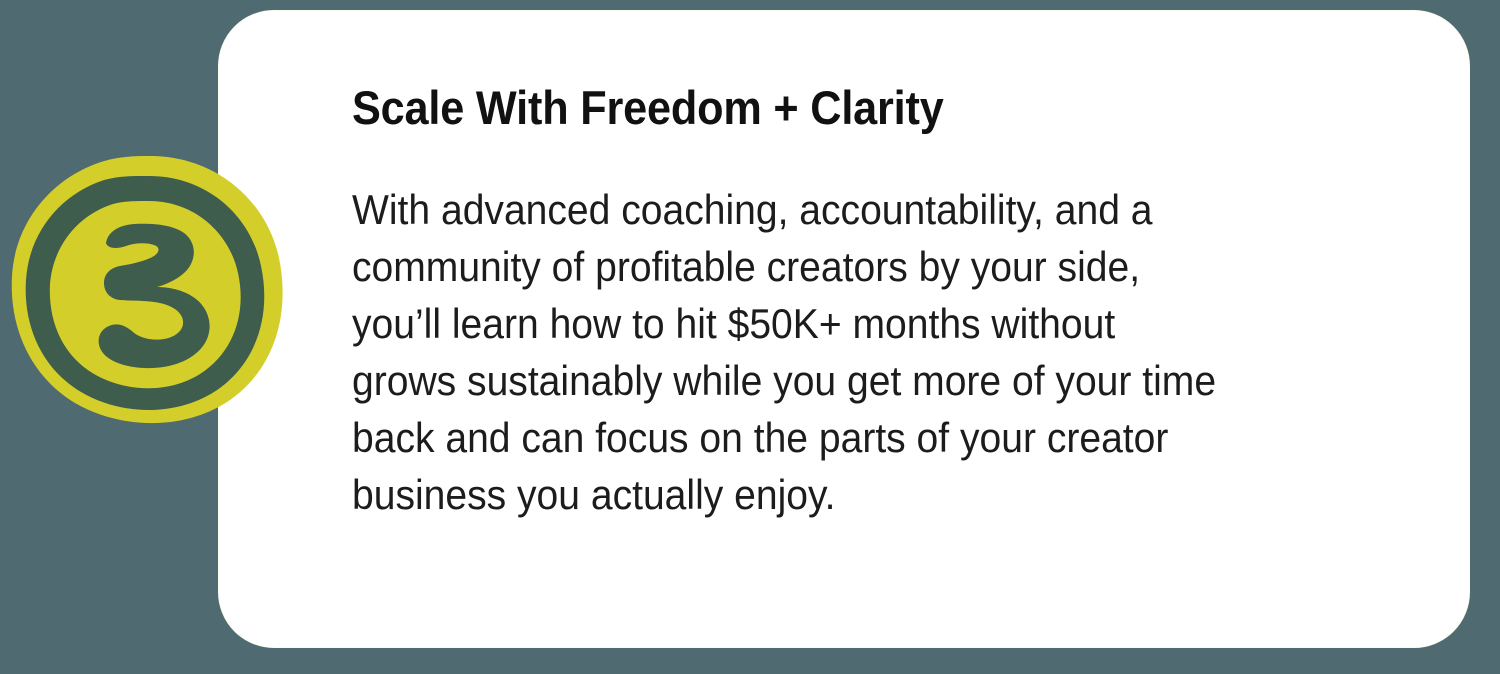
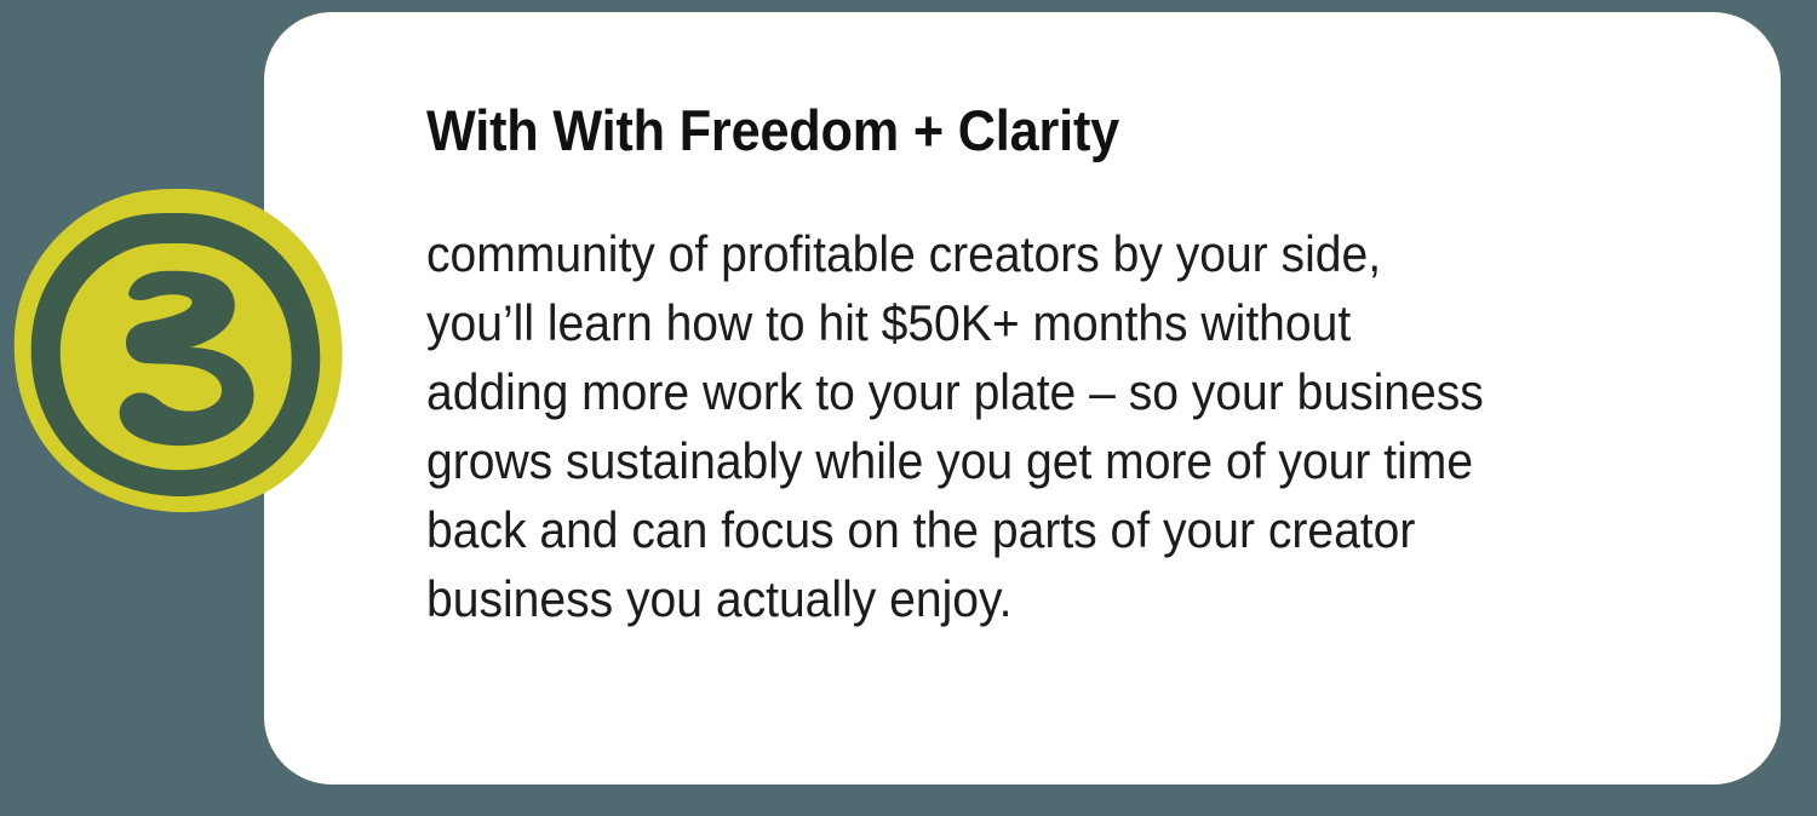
- Scale With Freedom + Clarity
+ With With Freedom + Clarity
- With advanced coaching, accountability, and a
  community of profitable creators by your side,
  you’ll learn how to hit $50K+ months without
+ adding more work to your plate – so your business
  grows sustainably while you get more of your time
  back and can focus on the parts of your creator
  business you actually enjoy.
